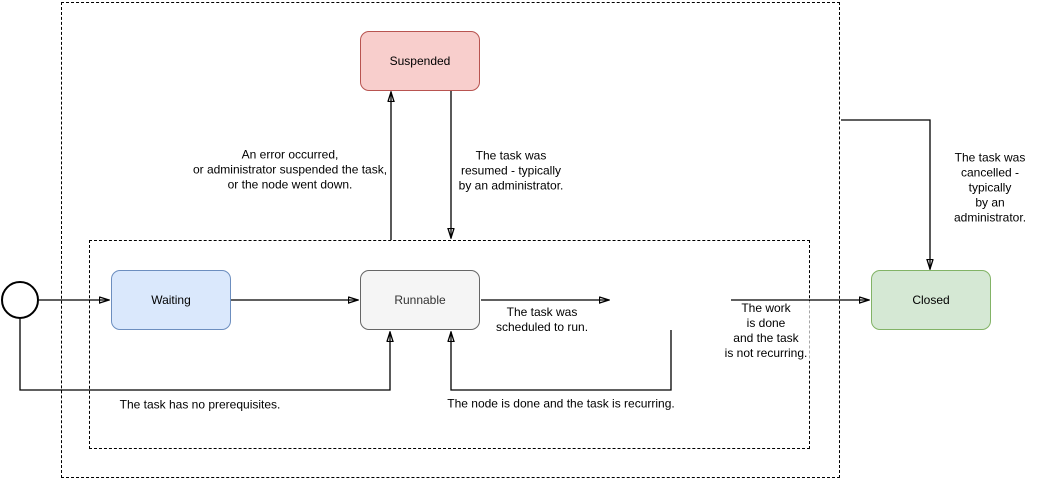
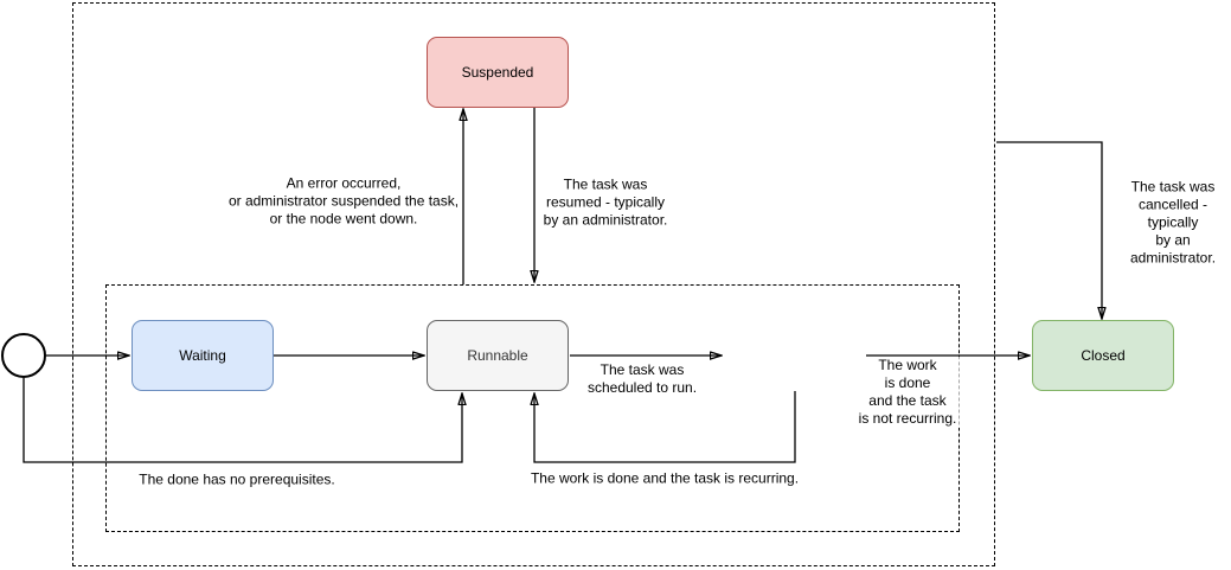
  Waiting
  Runnable
  Suspended
  Closed
  An error occurred,
  or administrator suspended the task,
  or the node went down.
  The task was
  resumed - typically
  by an administrator.
  The task was
  cancelled - typically
  by an administrator.
  The task was
  scheduled to run.
  The work
  is done
  and the task
  is not recurring.
- The task has no prerequisites.
+ The done has no prerequisites.
- The node is done and the task is recurring.
+ The work is done and the task is recurring.
